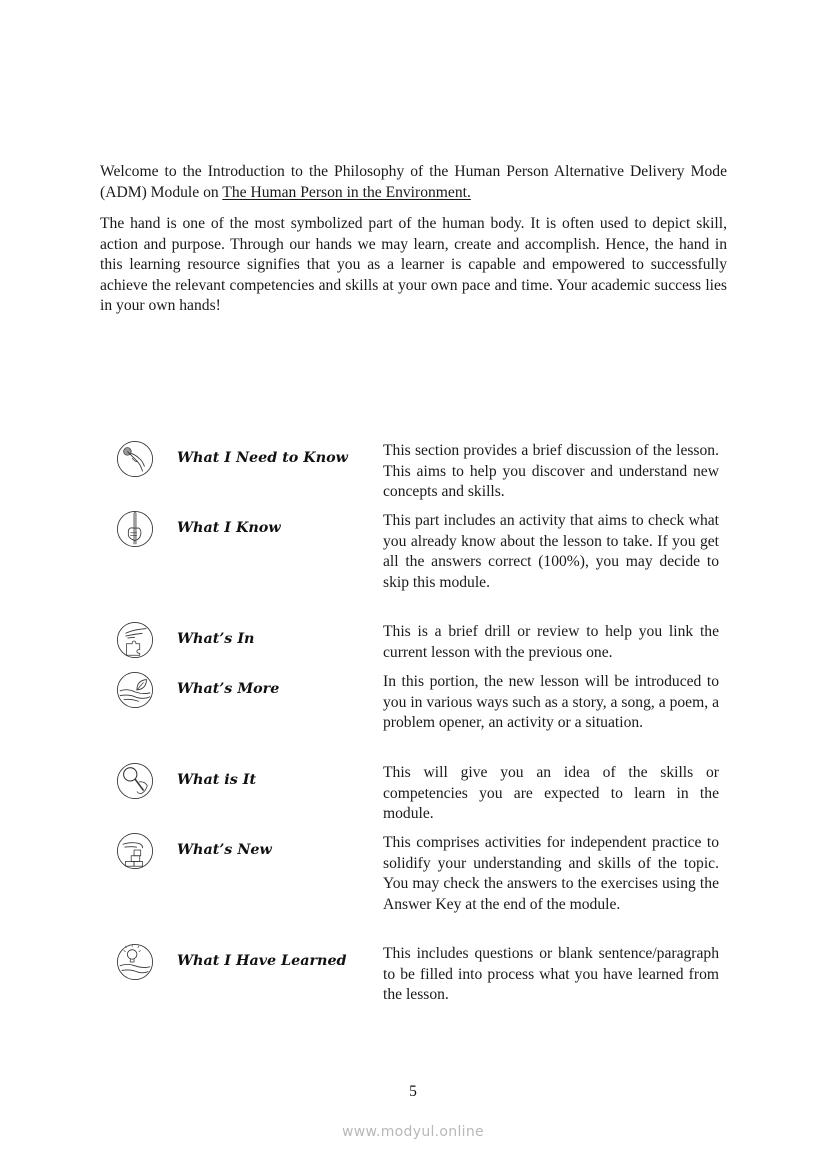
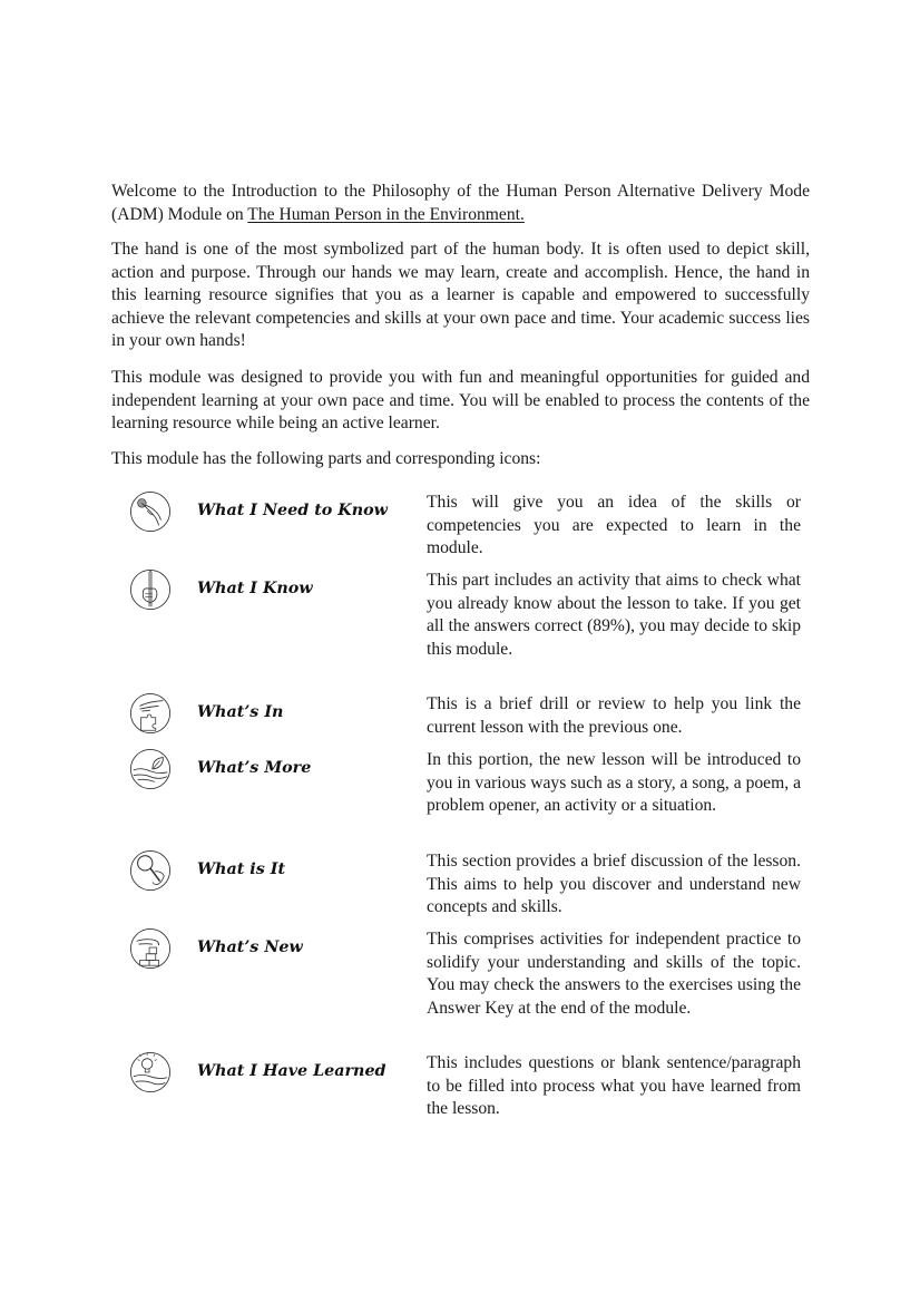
  Welcome to the Introduction to the Philosophy of the Human Person Alternative Delivery Mode (ADM) Module on The Human Person in the Environment.
  The hand is one of the most symbolized part of the human body. It is often used to depict skill, action and purpose. Through our hands we may learn, create and accomplish. Hence, the hand in this learning resource signifies that you as a learner is capable and empowered to successfully achieve the relevant competencies and skills at your own pace and time. Your academic success lies in your own hands!
+ This module was designed to provide you with fun and meaningful opportunities for guided and independent learning at your own pace and time. You will be enabled to process the contents of the learning resource while being an active learner.
+ This module has the following parts and corresponding icons:
  What I Need to Know
- This section provides a brief discussion of the lesson. This aims to help you discover and understand new concepts and skills.
+ This will give you an idea of the skills or competencies you are expected to learn in the module.
  What I Know
- This part includes an activity that aims to check what you already know about the lesson to take. If you get all the answers correct (100%), you may decide to skip this module.
+ This part includes an activity that aims to check what you already know about the lesson to take. If you get all the answers correct (89%), you may decide to skip this module.
  What’s In
  This is a brief drill or review to help you link the current lesson with the previous one.
  What’s More
  In this portion, the new lesson will be introduced to you in various ways such as a story, a song, a poem, a problem opener, an activity or a situation.
  What is It
- This will give you an idea of the skills or competencies you are expected to learn in the module.
+ This section provides a brief discussion of the lesson. This aims to help you discover and understand new concepts and skills.
  What’s New
  This comprises activities for independent practice to solidify your understanding and skills of the topic. You may check the answers to the exercises using the Answer Key at the end of the module.
  What I Have Learned
  This includes questions or blank sentence/paragraph to be filled into process what you have learned from the lesson.
- 5
- www.modyul.online
